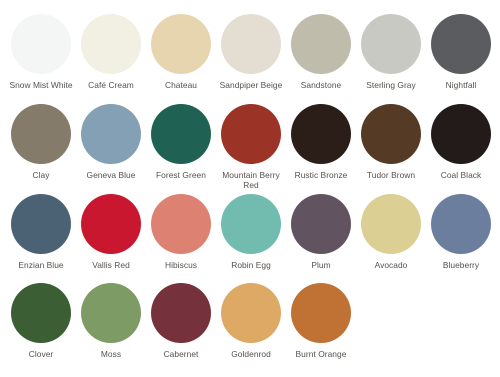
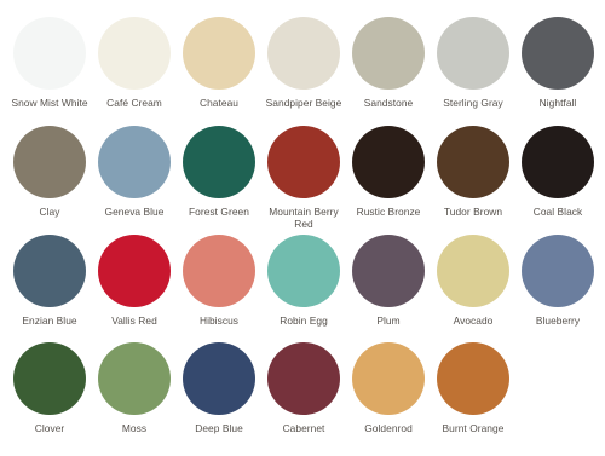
  Snow Mist White
  Café Cream
  Chateau
  Sandpiper Beige
  Sandstone
  Sterling Gray
  Nightfall
  Clay
  Geneva Blue
  Forest Green
  Mountain Berry
  Red
  Rustic Bronze
  Tudor Brown
  Coal Black
  Enzian Blue
  Vallis Red
  Hibiscus
  Robin Egg
  Plum
  Avocado
  Blueberry
  Clover
  Moss
+ Deep Blue
  Cabernet
  Goldenrod
  Burnt Orange
